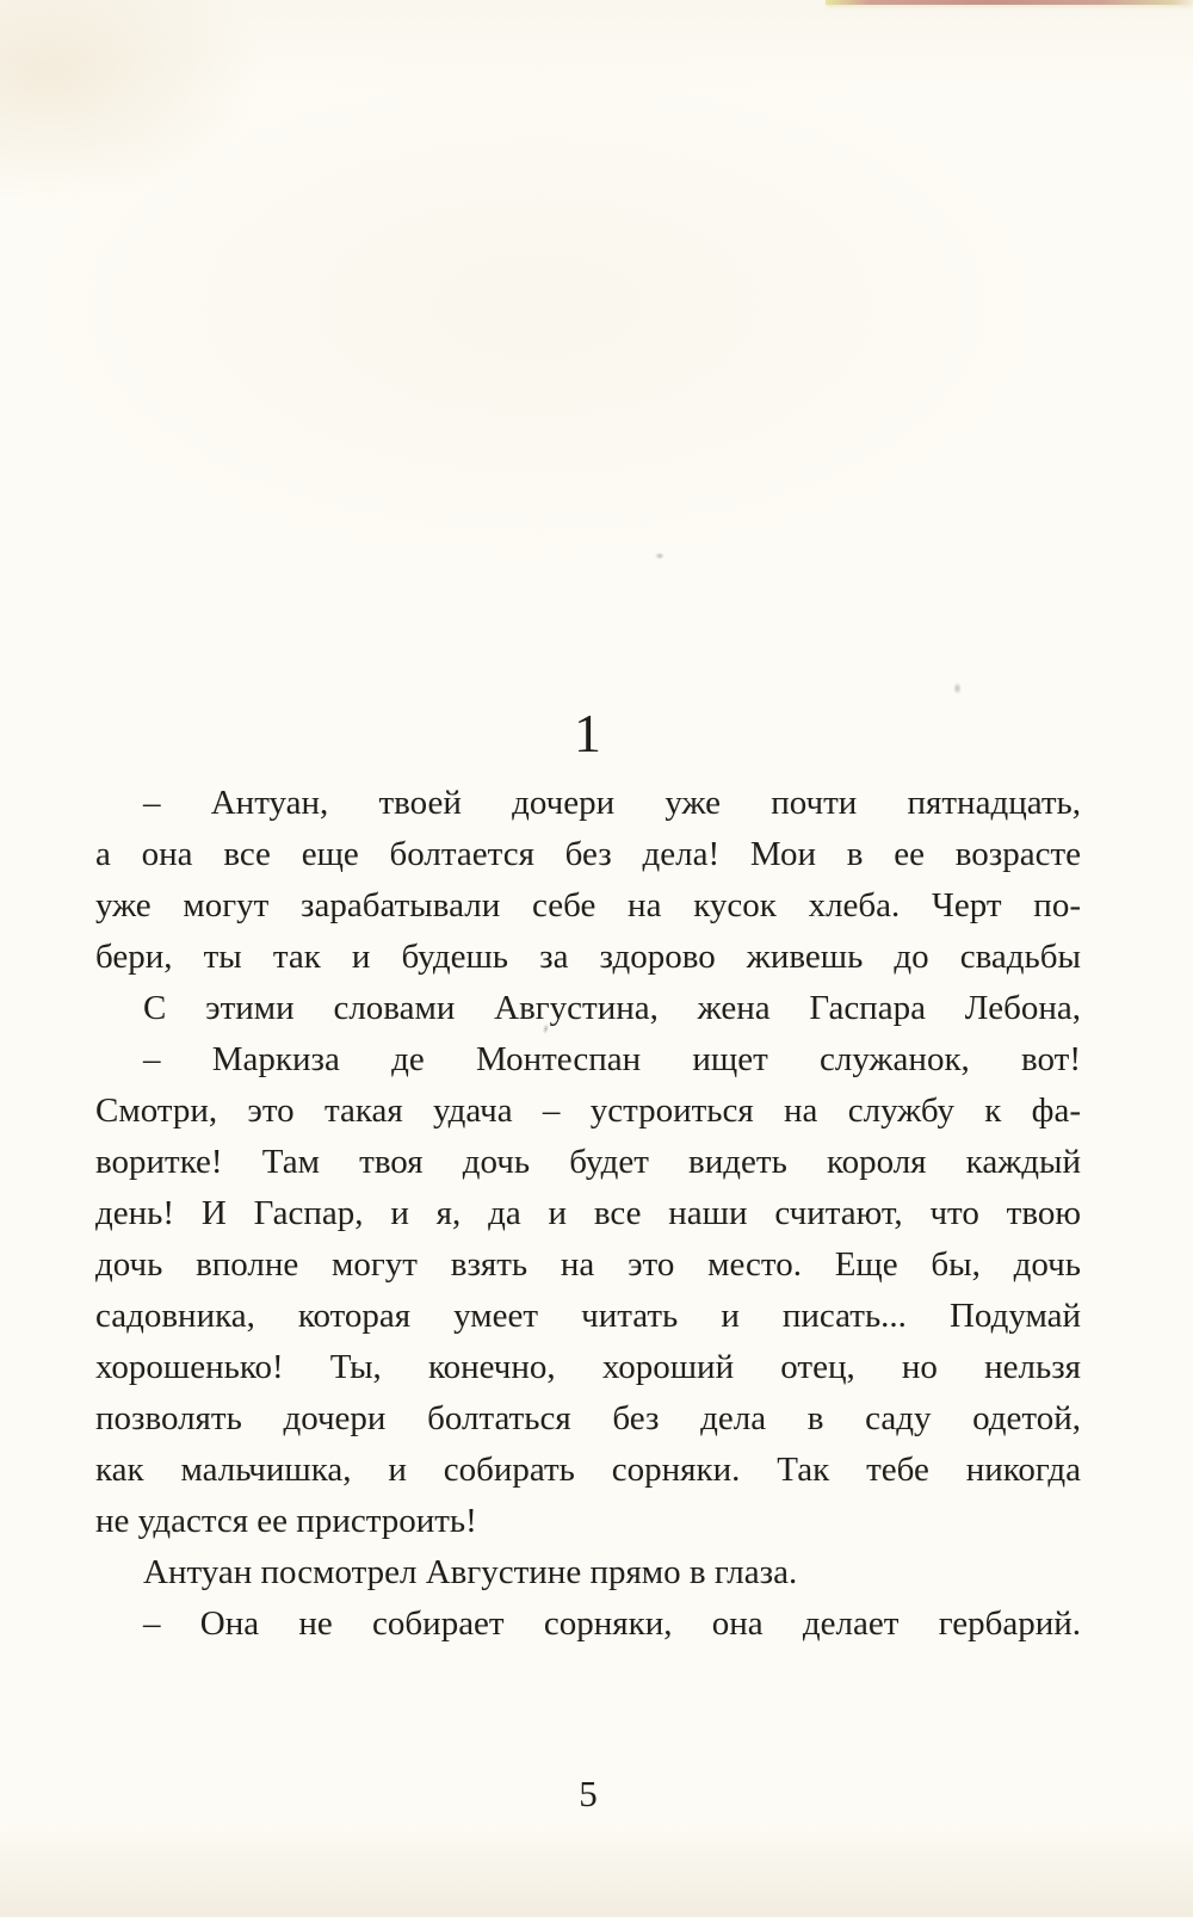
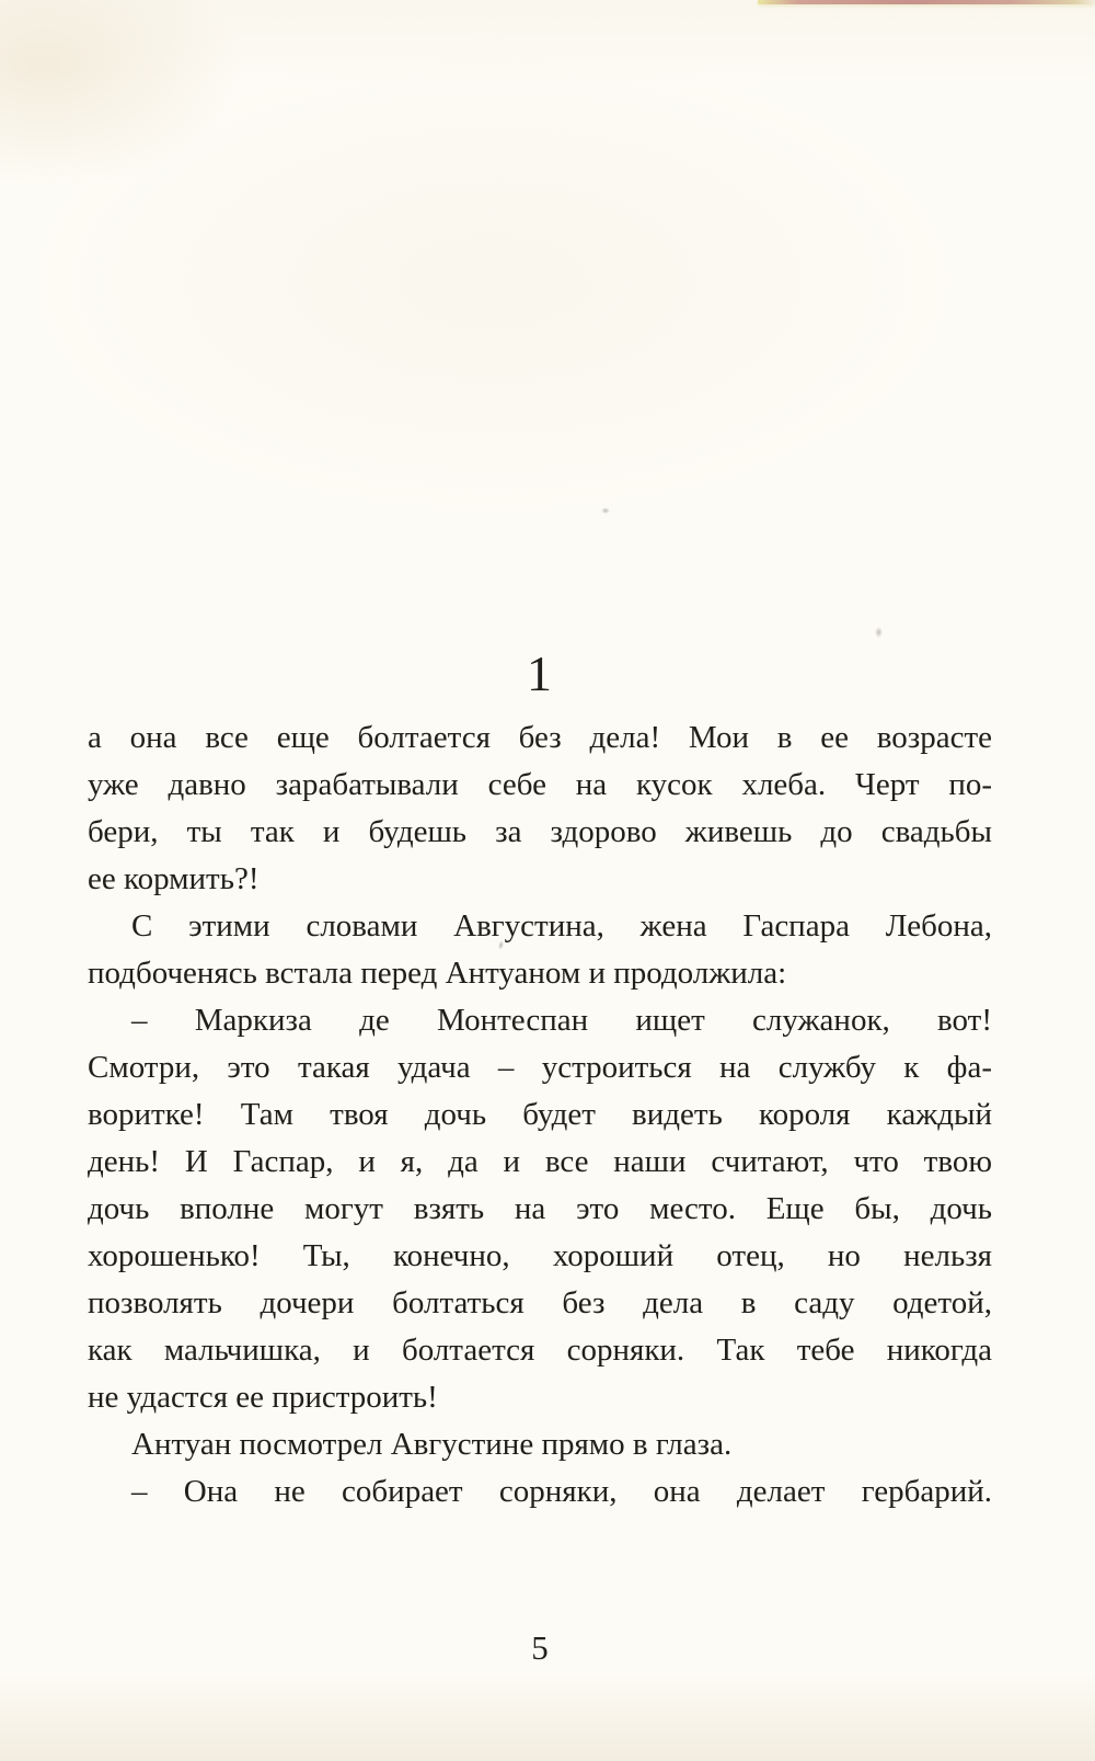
  1
- – Антуан, твоей дочери уже почти пятнадцать,
  а она все еще болтается без дела! Мои в ее возрасте
- уже могут зарабатывали себе на кусок хлеба. Черт по-
+ уже давно зарабатывали себе на кусок хлеба. Черт по-
  бери, ты так и будешь за здорово живешь до свадьбы
+ ее кормить?!
  С этими словами Августина, жена Гаспара Лебона,
+ подбоченясь встала перед Антуаном и продолжила:
  – Маркиза де Монтеспан ищет служанок, вот!
  Смотри, это такая удача – устроиться на службу к фа-
  воритке! Там твоя дочь будет видеть короля каждый
  день! И Гаспар, и я, да и все наши считают, что твою
  дочь вполне могут взять на это место. Еще бы, дочь
- садовника, которая умеет читать и писать... Подумай
  хорошенько! Ты, конечно, хороший отец, но нельзя
  позволять дочери болтаться без дела в саду одетой,
- как мальчишка, и собирать сорняки. Так тебе никогда
+ как мальчишка, и болтается сорняки. Так тебе никогда
  не удастся ее пристроить!
  Антуан посмотрел Августине прямо в глаза.
  – Она не собирает сорняки, она делает гербарий.
  5
